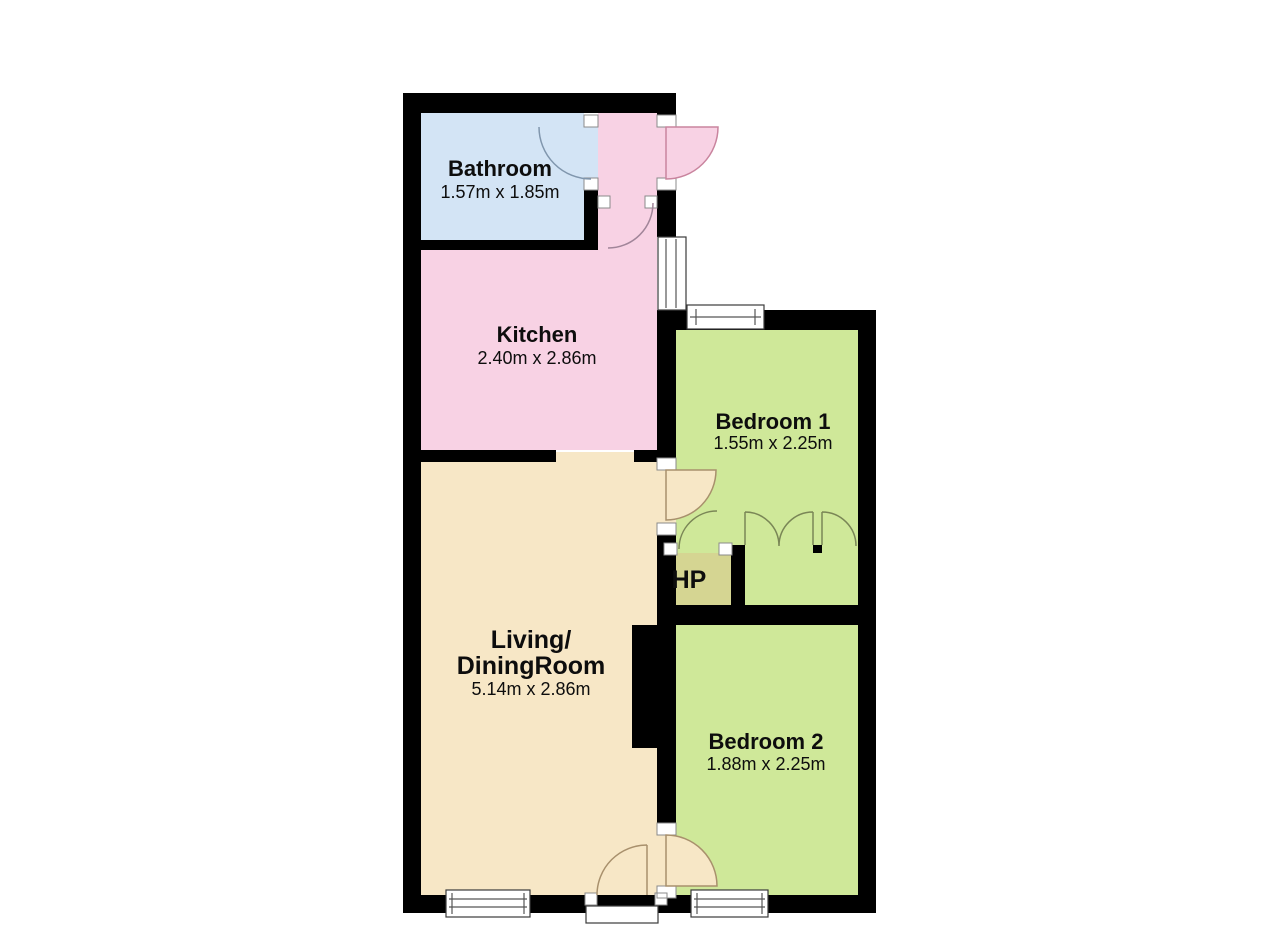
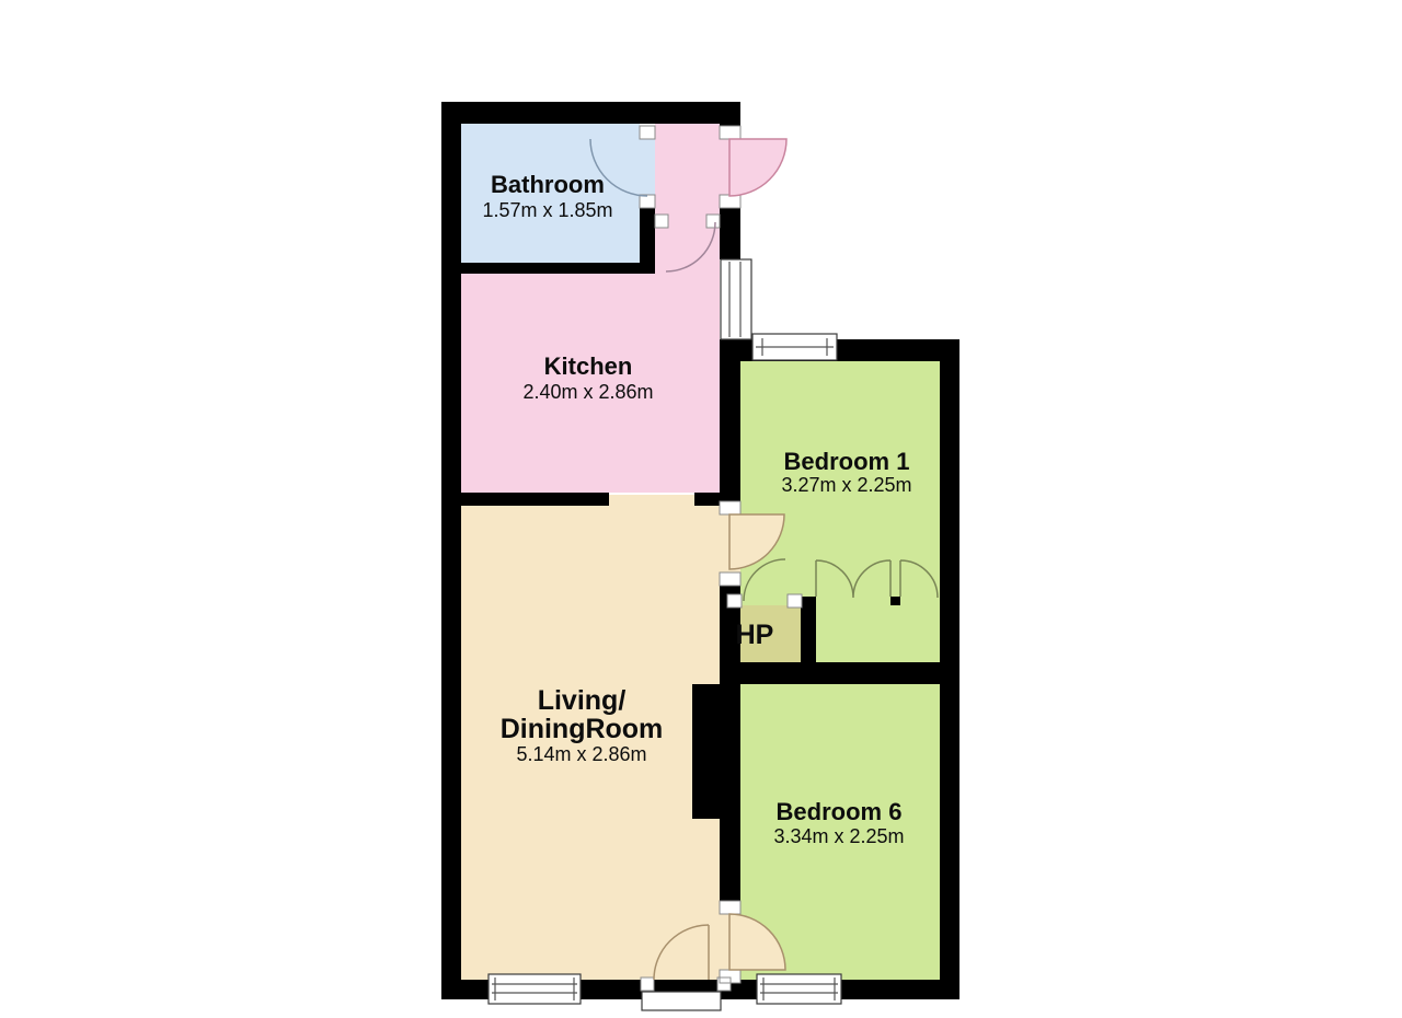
  Bathroom
  1.57m x 1.85m
  Kitchen
  2.40m x 2.86m
  Bedroom 1
- 1.55m x 2.25m
+ 3.27m x 2.25m
  HP
  Living/
  DiningRoom
  5.14m x 2.86m
- Bedroom 2
+ Bedroom 6
- 1.88m x 2.25m
+ 3.34m x 2.25m
